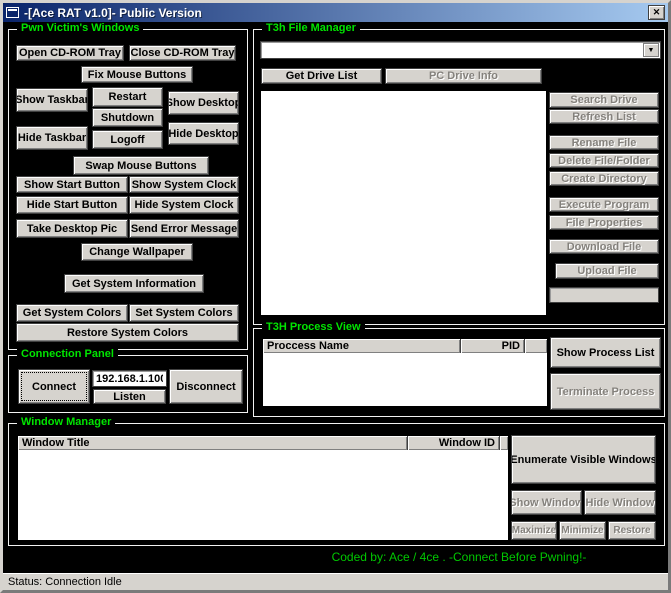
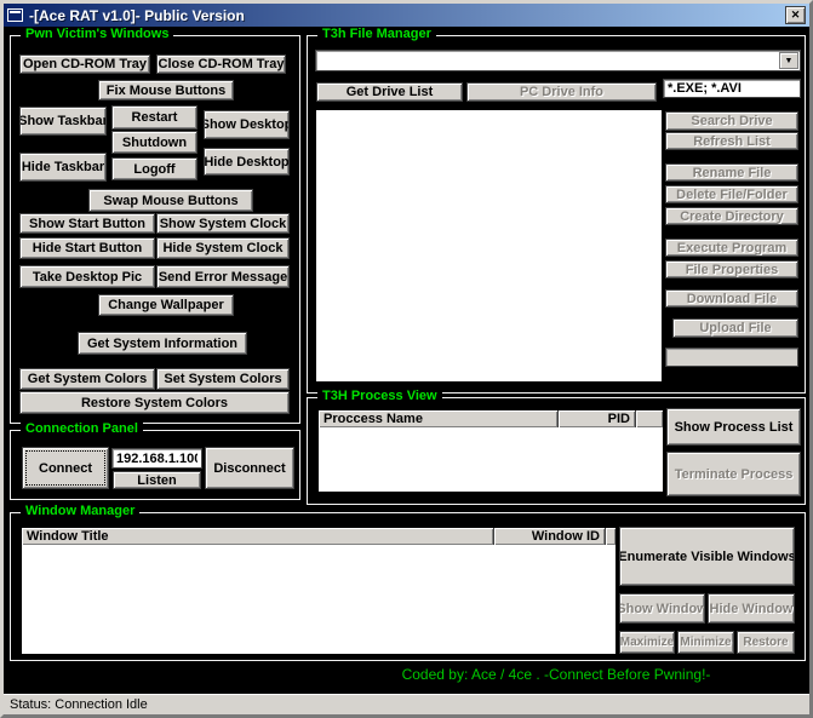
  -[Ace RAT v1.0]- Public Version
  ✕
  Pwn Victim's Windows
  Open CD-ROM Tray
  Close CD-ROM Tray
  Fix Mouse Buttons
  Show Taskbar
  Restart
  Show Desktop
  Shutdown
  Hide Taskbar
  Logoff
  Hide Desktop
  Swap Mouse Buttons
  Show Start Button
  Show System Clock
  Hide Start Button
  Hide System Clock
  Take Desktop Pic
  Send Error Message
  Change Wallpaper
  Get System Information
  Get System Colors
  Set System Colors
  Restore System Colors
  Connection Panel
  Connect
  192.168.1.10
  Listen
  Disconnect
  T3h File Manager
  Get Drive List
  PC Drive Info
+ *.EXE; *.AVI
  Search Drive
  Refresh List
  Rename File
  Delete File/Folder
  Create Directory
  Execute Program
  File Properties
  Download File
  Upload File
  T3H Process View
  Proccess Name
  PID
  Show Process List
  Terminate Process
  Window Manager
  Window Title
  Window ID
  Enumerate Visible Windows
  Show Window
  Hide Window
  Maximize
  Minimize
  Restore
  Coded by: Ace / 4ce . -Connect Before Pwning!-
  Status: Connection Idle
